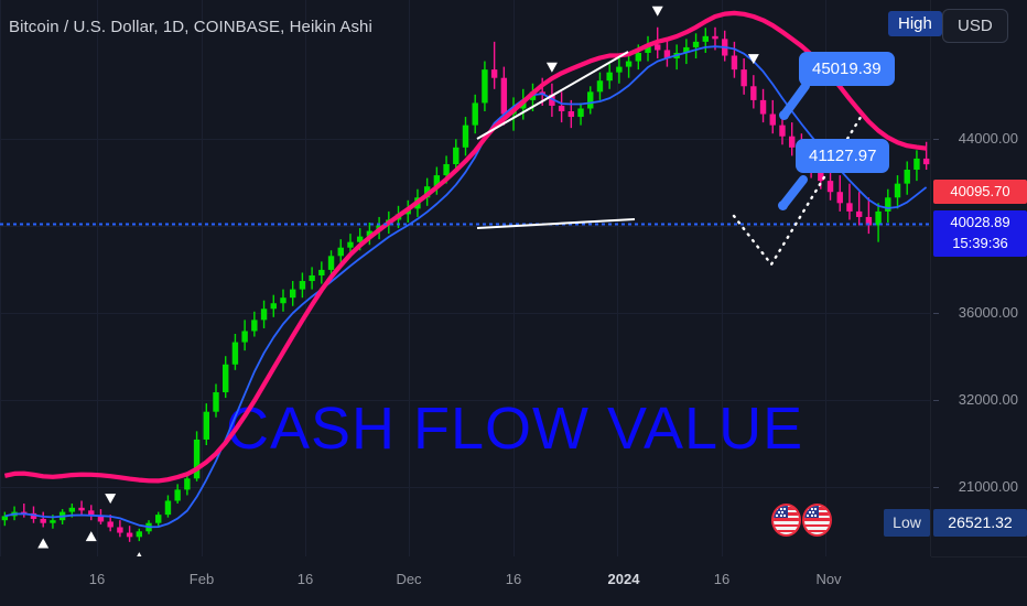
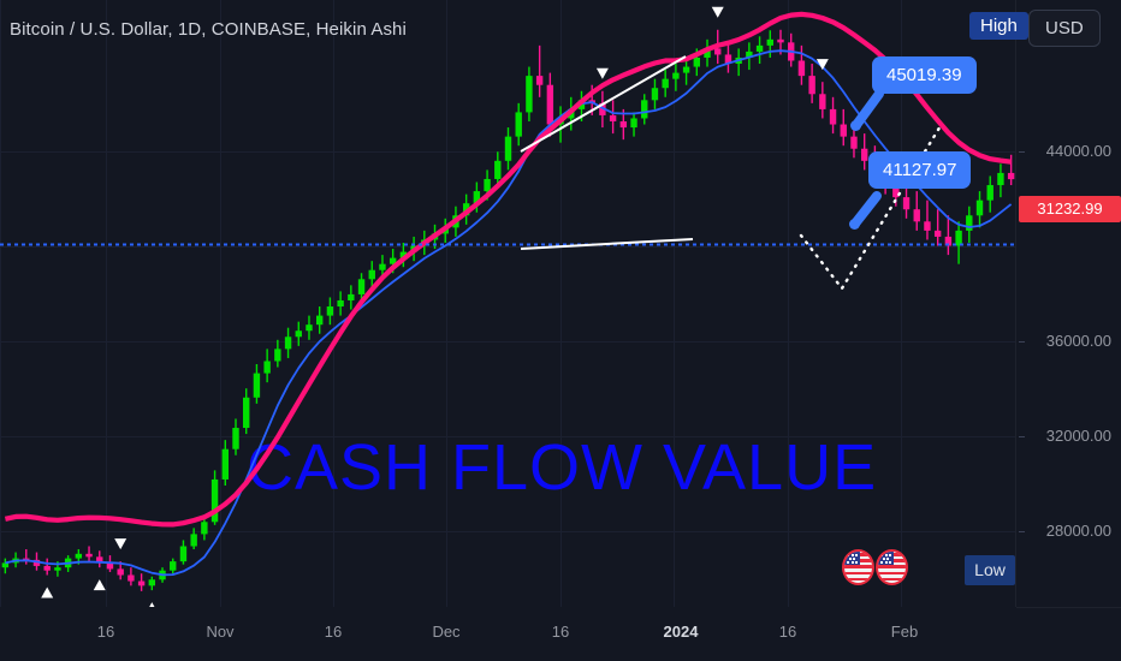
  CASH FLOW VALUE
  45019.39
  41127.97
  Bitcoin / U.S. Dollar, 1D, COINBASE, Heikin Ashi
  High
  USD
  44000.00
  36000.00
  32000.00
- 21000.00
+ 28000.00
- 40095.70
+ 31232.99
- 40028.89
- 15:39:36
- 26521.32
  Low
  16
- Feb
+ Nov
  16
  Dec
  16
  2024
  16
- Nov
+ Feb
